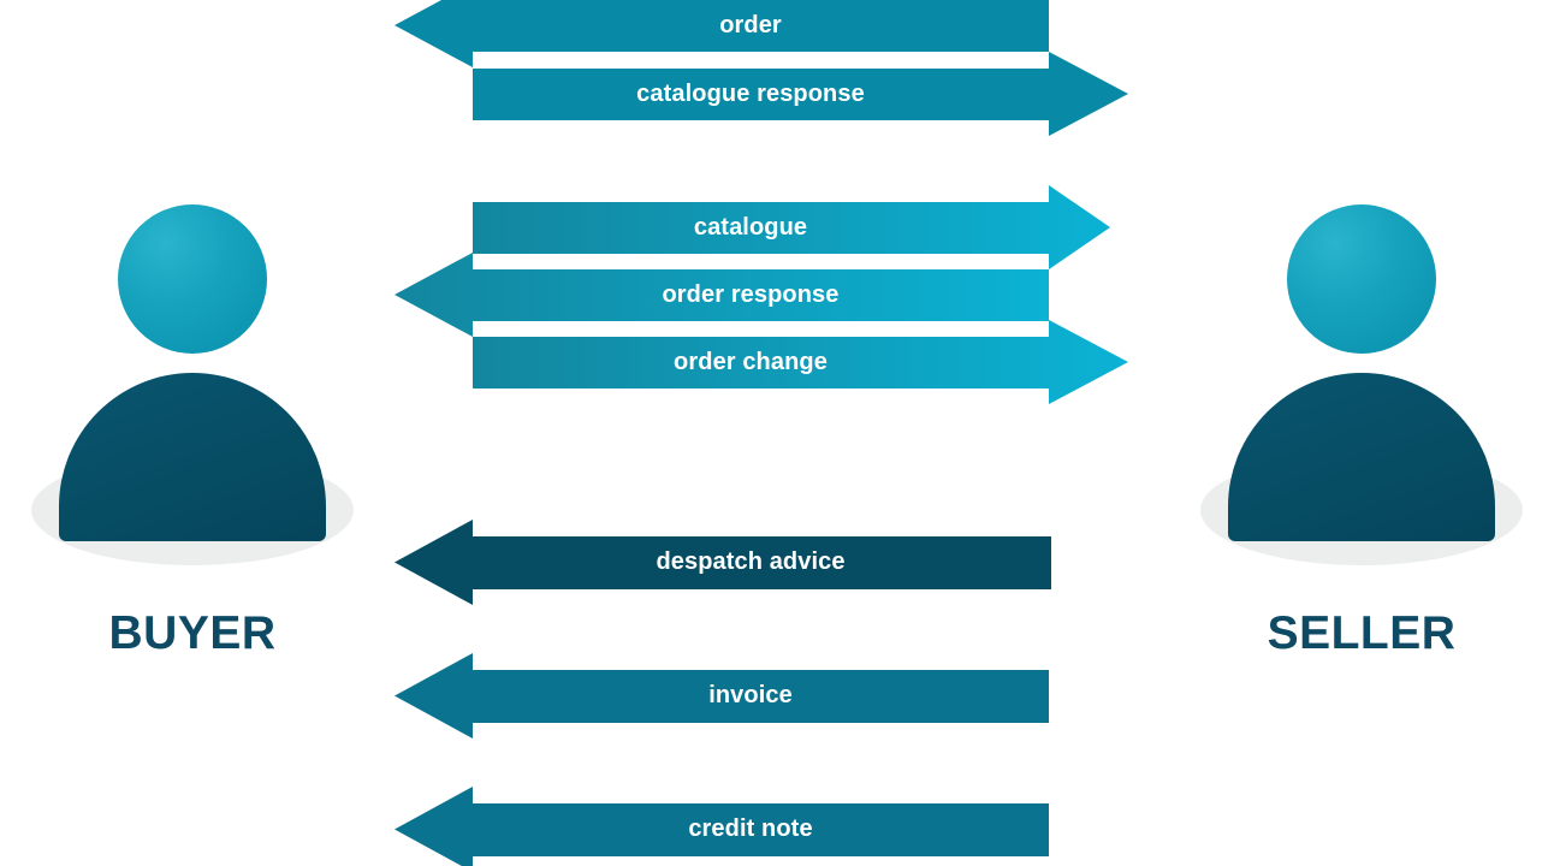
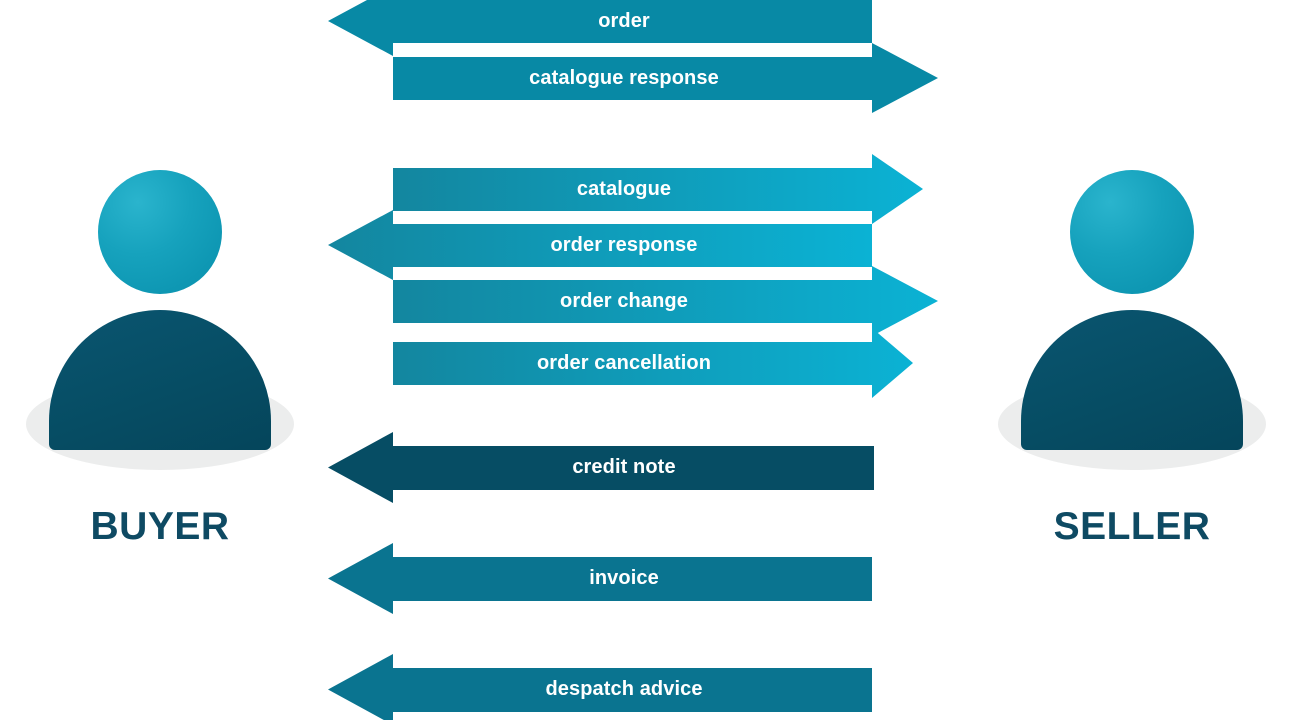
  BUYER
  SELLER
  order
  catalogue response
  catalogue
  order response
  order change
+ order cancellation
- despatch advice
+ credit note
  invoice
- credit note
+ despatch advice
